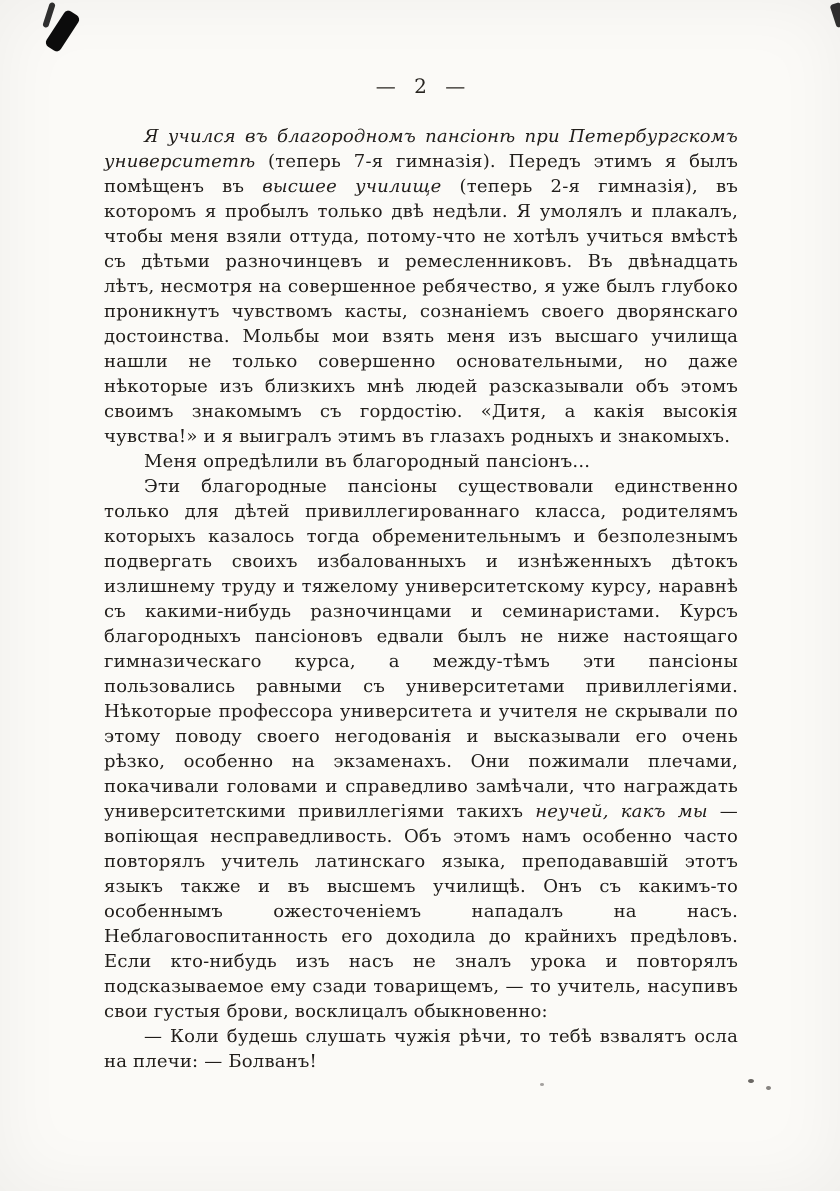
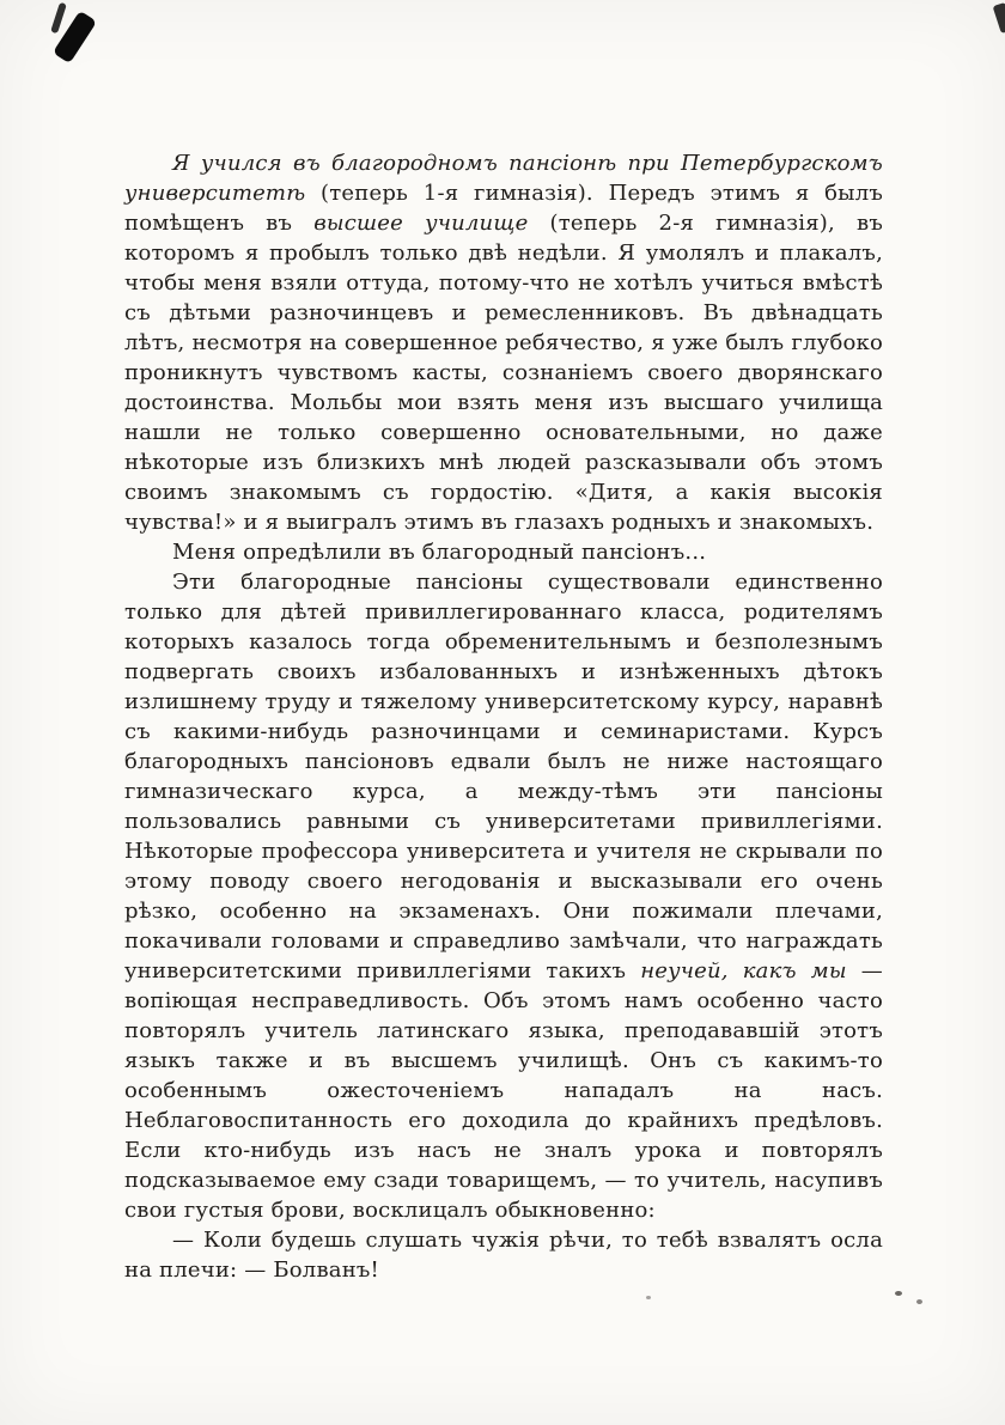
- — 2 —
- Я учился въ благородномъ пансіонѣ при Петербургскомъ университетѣ (теперь 7-я гимназія). Передъ этимъ я былъ помѣщенъ въ высшее училище (теперь 2-я гимназія), въ которомъ я пробылъ только двѣ недѣли. Я умолялъ и плакалъ, чтобы меня взяли оттуда, потому-что не хотѣлъ учиться вмѣстѣ съ дѣтьми разночинцевъ и ремесленниковъ. Въ двѣнадцать лѣтъ, несмотря на совершенное ребячество, я уже былъ глубоко проникнутъ чувствомъ касты, сознаніемъ своего дворянскаго достоинства. Мольбы мои взять меня изъ высшаго училища нашли не только совершенно основательными, но даже нѣкоторые изъ близкихъ мнѣ людей разсказывали объ этомъ своимъ знакомымъ съ гордостію. «Дитя, а какія высокія чувства!» и я выигралъ этимъ въ глазахъ родныхъ и знакомыхъ.
+ Я учился въ благородномъ пансіонѣ при Петербургскомъ университетѣ (теперь 1-я гимназія). Передъ этимъ я былъ помѣщенъ въ высшее училище (теперь 2-я гимназія), въ которомъ я пробылъ только двѣ недѣли. Я умолялъ и плакалъ, чтобы меня взяли оттуда, потому-что не хотѣлъ учиться вмѣстѣ съ дѣтьми разночинцевъ и ремесленниковъ. Въ двѣнадцать лѣтъ, несмотря на совершенное ребячество, я уже былъ глубоко проникнутъ чувствомъ касты, сознаніемъ своего дворянскаго достоинства. Мольбы мои взять меня изъ высшаго училища нашли не только совершенно основательными, но даже нѣкоторые изъ близкихъ мнѣ людей разсказывали объ этомъ своимъ знакомымъ съ гордостію. «Дитя, а какія высокія чувства!» и я выигралъ этимъ въ глазахъ родныхъ и знакомыхъ.
  Меня опредѣлили въ благородный пансіонъ...
  Эти благородные пансіоны существовали единственно только для дѣтей привиллегированнаго класса, родителямъ которыхъ казалось тогда обременительнымъ и безполезнымъ подвергать своихъ избалованныхъ и изнѣженныхъ дѣтокъ излишнему труду и тяжелому университетскому курсу, наравнѣ съ какими-нибудь разночинцами и семинаристами. Курсъ благородныхъ пансіоновъ едвали былъ не ниже настоящаго гимназическаго курса, а между-тѣмъ эти пансіоны пользовались равными съ университетами привиллегіями. Нѣкоторые профессора университета и учителя не скрывали по этому поводу своего негодованія и высказывали его очень рѣзко, особенно на экзаменахъ. Они пожимали плечами, покачивали головами и справедливо замѣчали, что награждать университетскими привиллегіями такихъ неучей, какъ мы — вопіющая несправедливость. Объ этомъ намъ особенно часто повторялъ учитель латинскаго языка, преподававшій этотъ языкъ также и въ высшемъ училищѣ. Онъ съ какимъ-то особеннымъ ожесточеніемъ нападалъ на насъ. Неблаговоспитанность его доходила до крайнихъ предѣловъ. Если кто-нибудь изъ насъ не зналъ урока и повторялъ подсказываемое ему сзади товарищемъ, — то учитель, насупивъ свои густыя брови, восклицалъ обыкновенно:
  — Коли будешь слушать чужія рѣчи, то тебѣ взвалятъ осла на плечи: — Болванъ!
